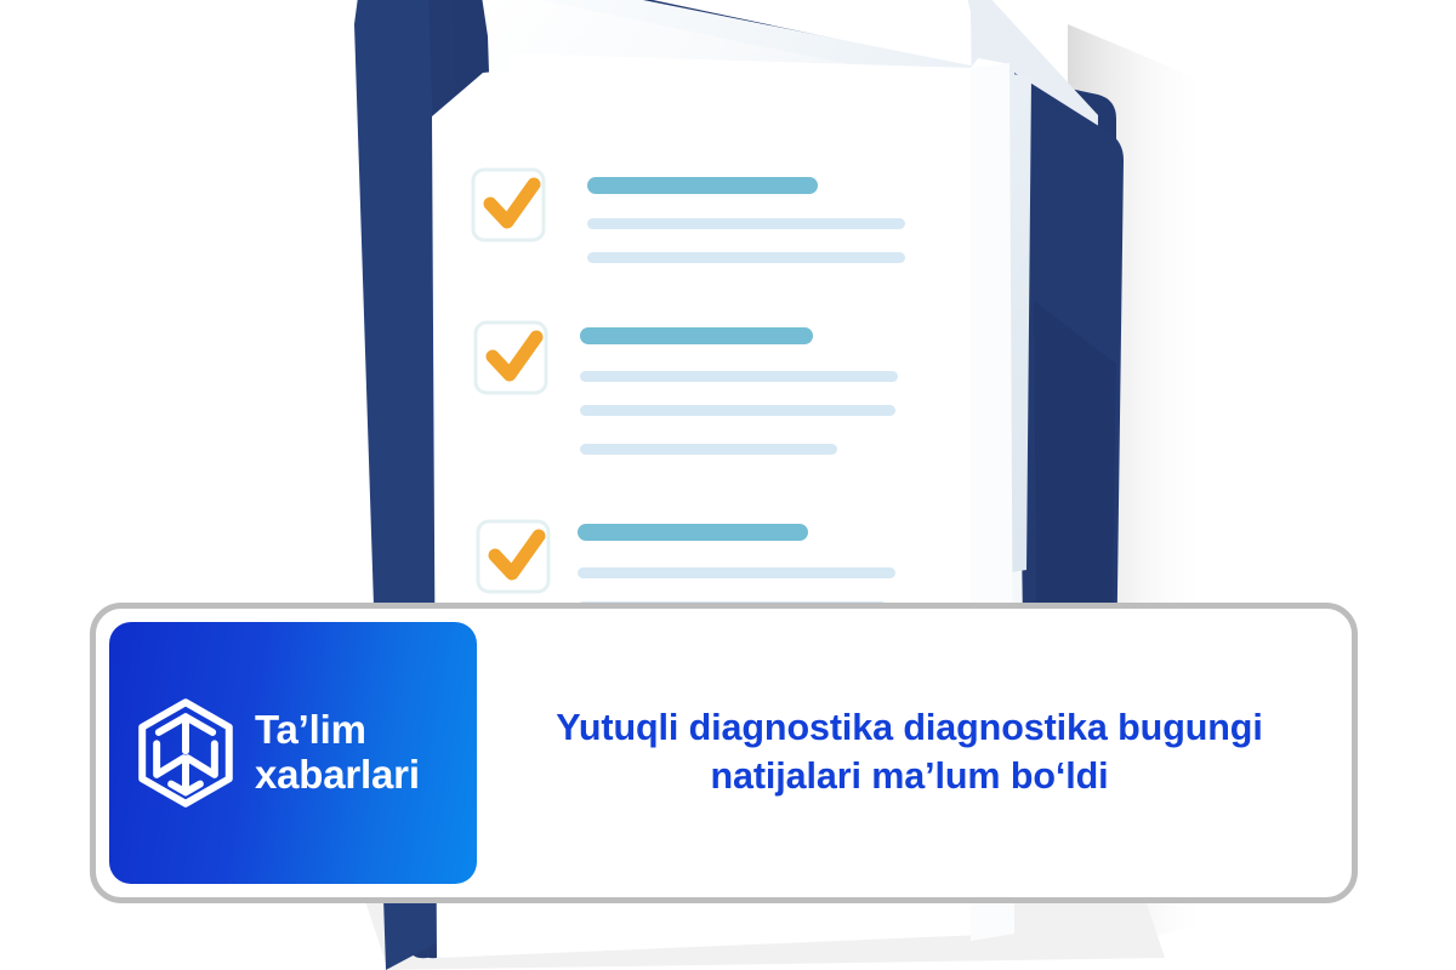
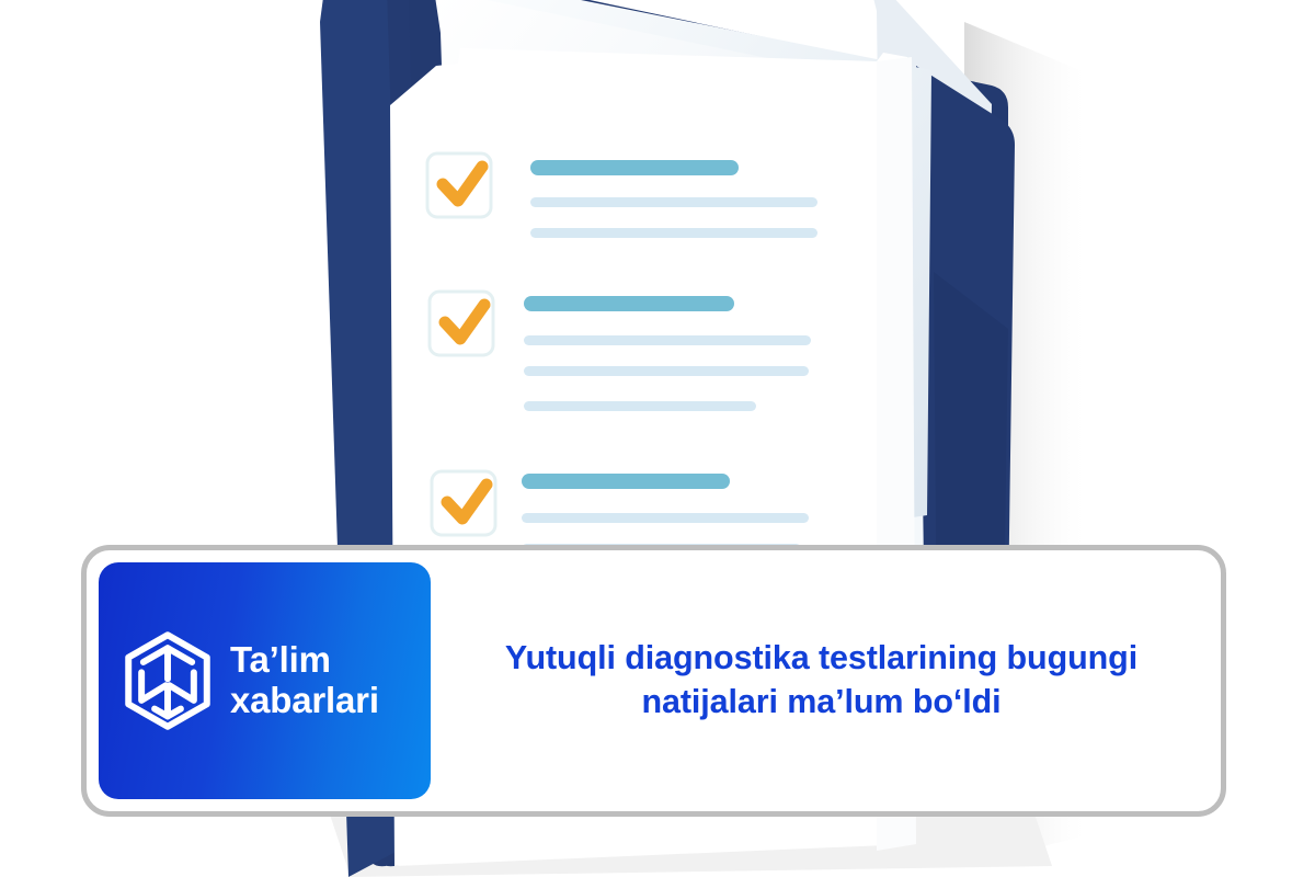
  Ta’lim
  xabarlari
- Yutuqli diagnostika diagnostika bugungi natijalari ma’lum bo‘ldi
+ Yutuqli diagnostika testlarining bugungi natijalari ma’lum bo‘ldi
